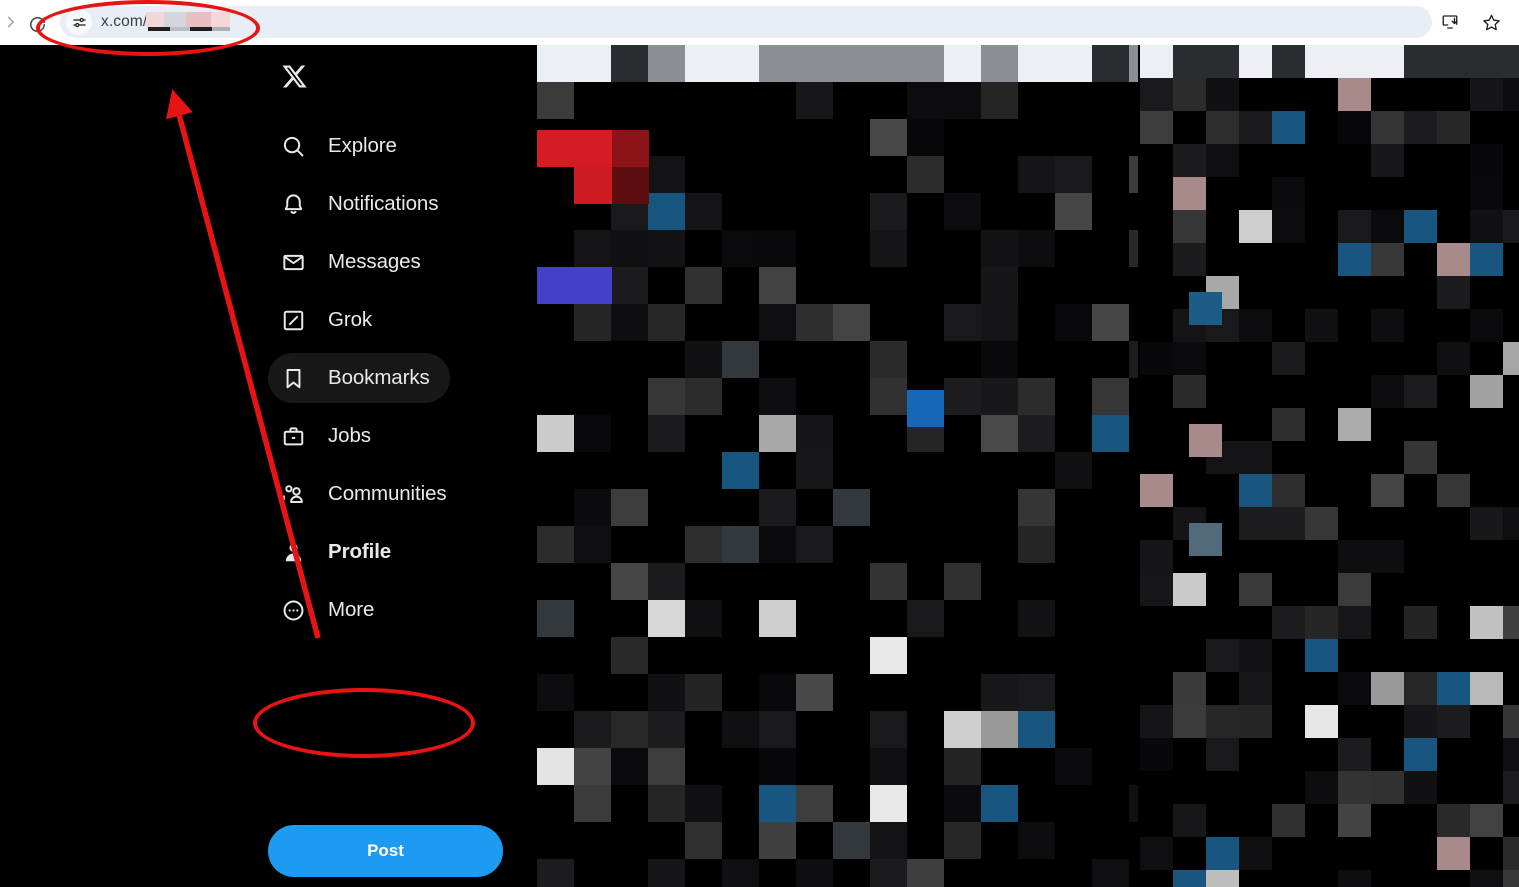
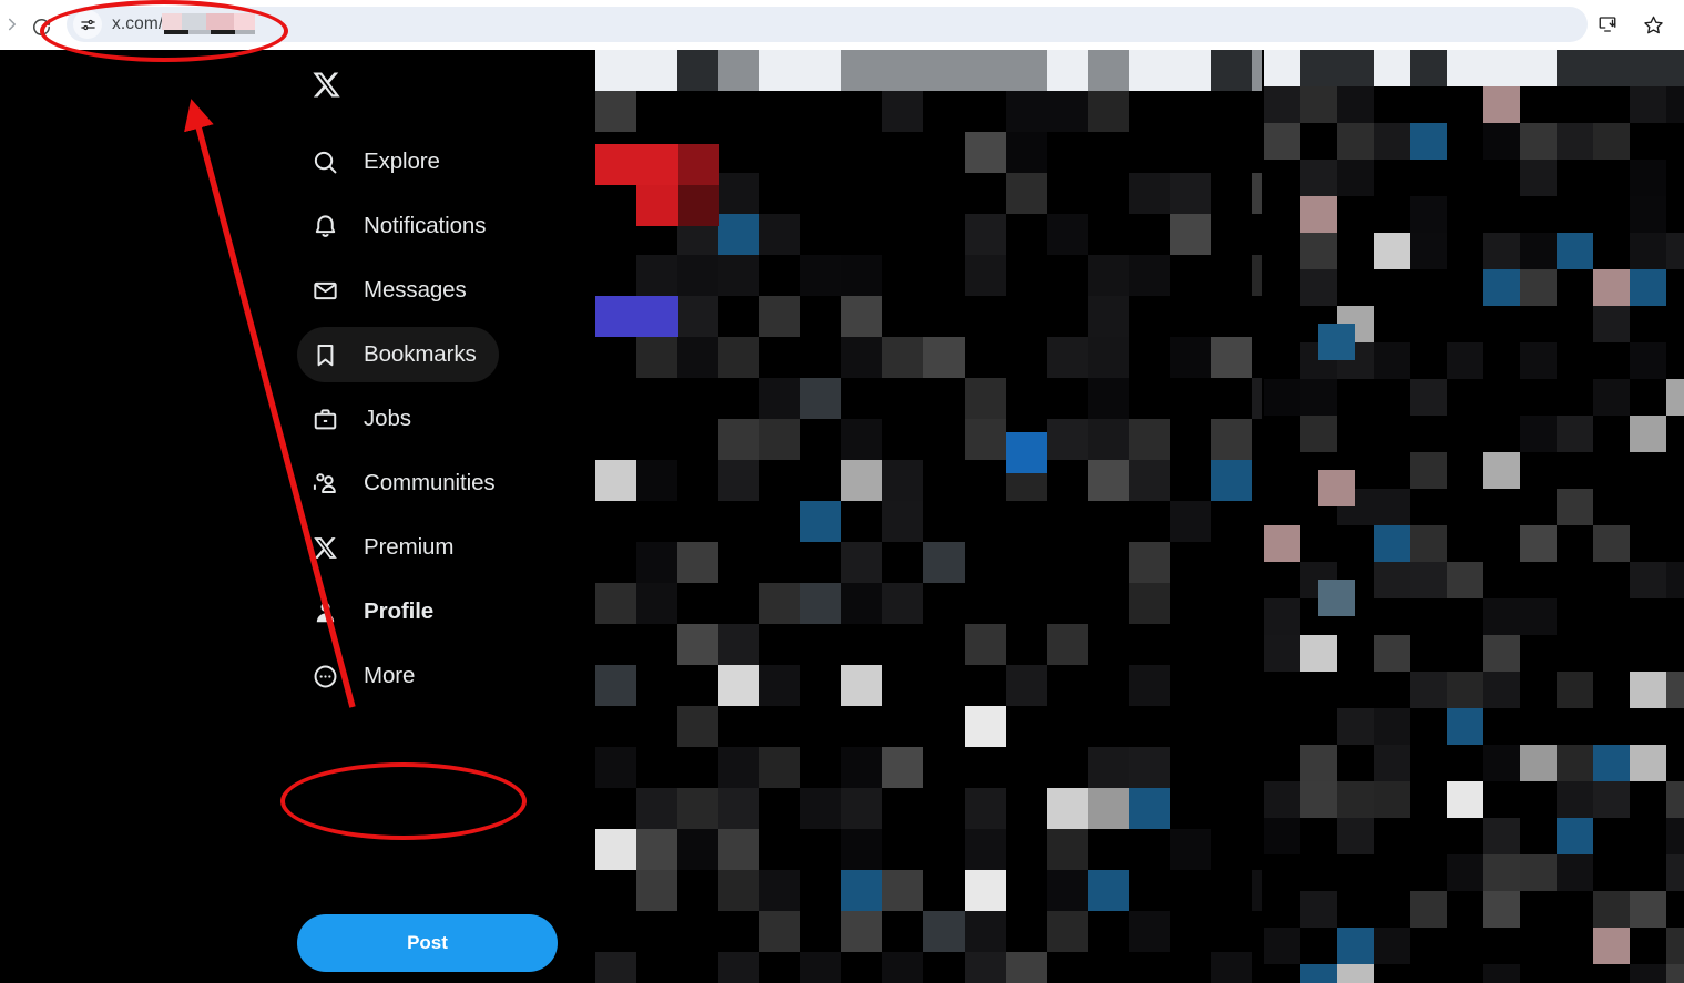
  x.com/
  Explore
  Notifications
  Messages
- Grok
  Bookmarks
  Jobs
  Communities
+ Premium
  Profile
  More
  Post
